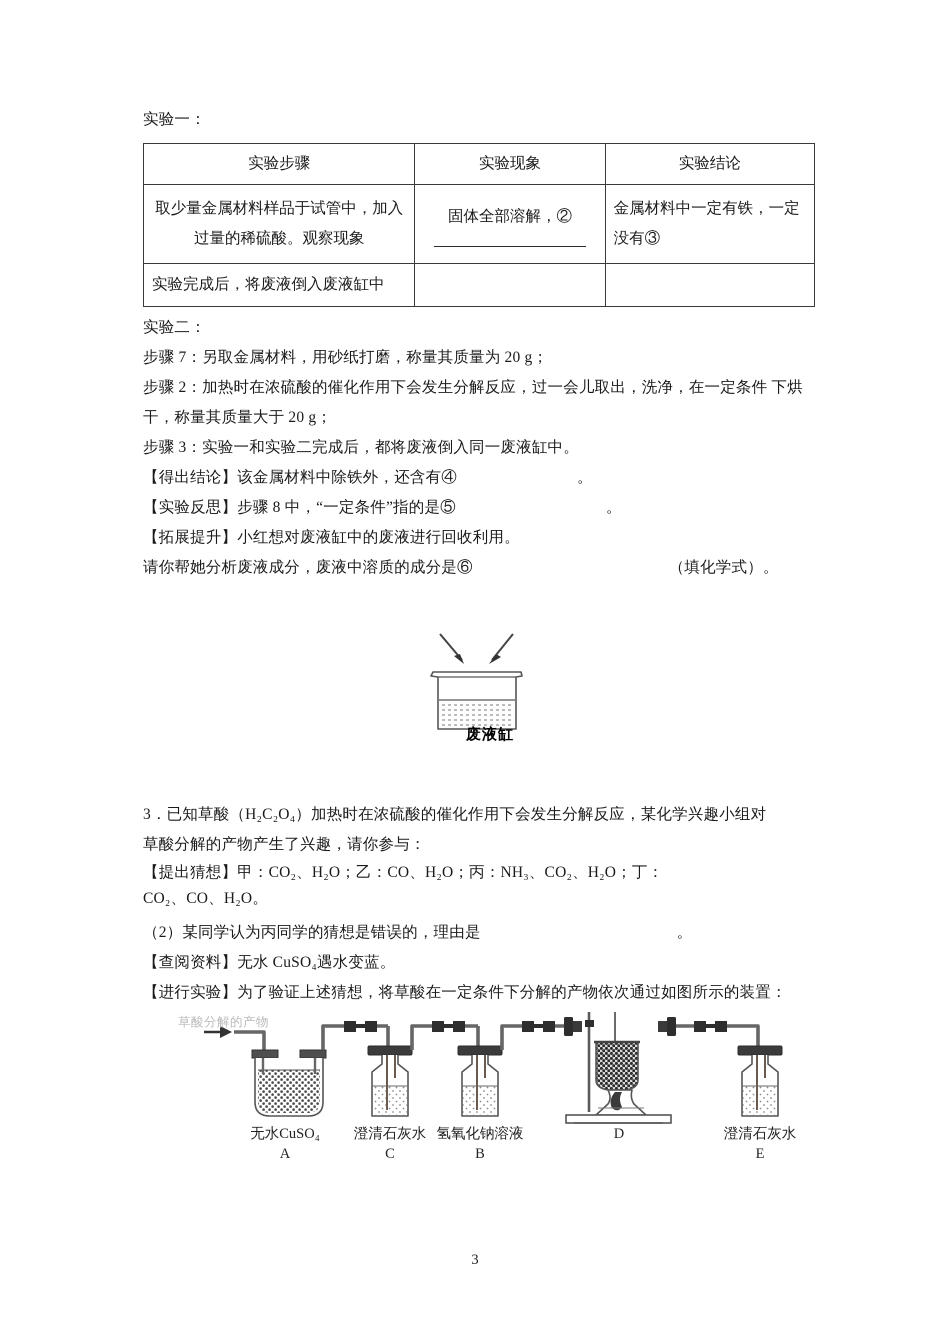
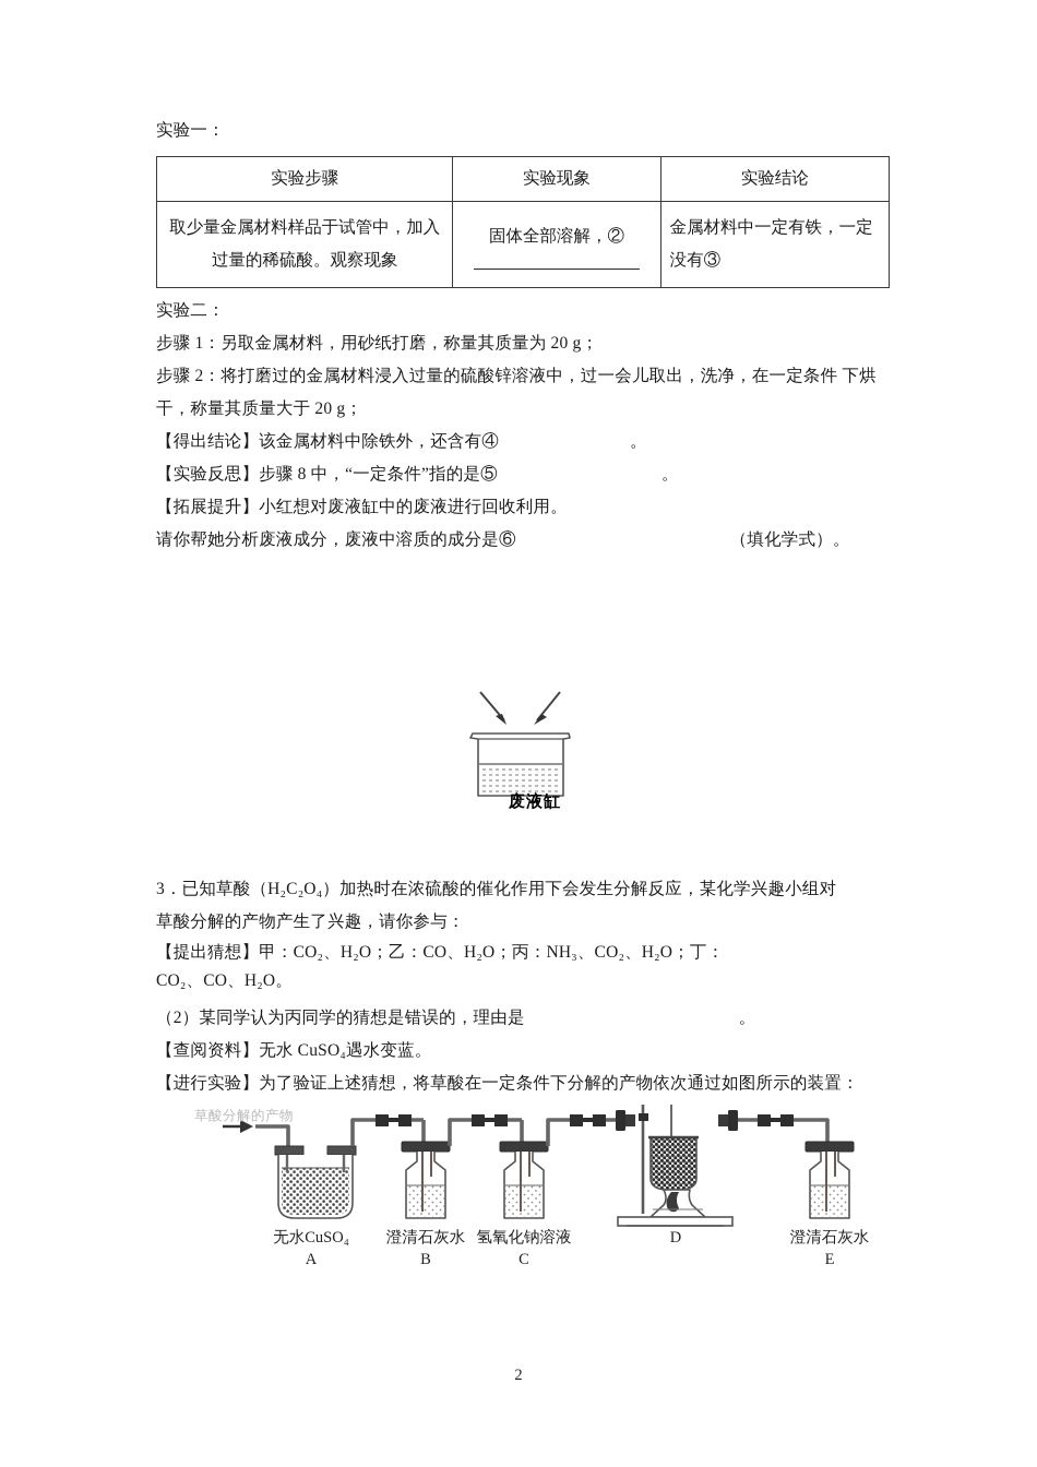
  实验一：
  实验步骤	实验现象	实验结论
  取少量金属材料样品于试管中，加入过量的稀硫酸。观察现象	固体全部溶解，②	金属材料中一定有铁，一定没有③
- 实验完成后，将废液倒入废液缸中
  实验二：
- 步骤 7：另取金属材料，用砂纸打磨，称量其质量为 20 g；
+ 步骤 1：另取金属材料，用砂纸打磨，称量其质量为 20 g；
- 步骤 2：加热时在浓硫酸的催化作用下会发生分解反应，过一会儿取出，洗净，在一定条件 下烘干，称量其质量大于 20 g；
+ 步骤 2：将打磨过的金属材料浸入过量的硫酸锌溶液中，过一会儿取出，洗净，在一定条件 下烘干，称量其质量大于 20 g；
- 步骤 3：实验一和实验二完成后，都将废液倒入同一废液缸中。
  【得出结论】该金属材料中除铁外，还含有④ 。
  【实验反思】步骤 8 中，“一定条件”指的是⑤ 。
  【拓展提升】小红想对废液缸中的废液进行回收利用。
  请你帮她分析废液成分，废液中溶质的成分是⑥ （填化学式）。
  废液缸
  3．已知草酸（H₂C₂O₄）加热时在浓硫酸的催化作用下会发生分解反应，某化学兴趣小组对
  草酸分解的产物产生了兴趣，请你参与：
  【提出猜想】甲：CO₂、H₂O；乙：CO、H₂O；丙：NH₃、CO₂、H₂O；丁：
  CO₂、CO、H₂O。
  （2）某同学认为丙同学的猜想是错误的，理由是 。
  【查阅资料】无水 CuSO₄遇水变蓝。
  【进行实验】为了验证上述猜想，将草酸在一定条件下分解的产物依次通过如图所示的装置：
  草酸分解的产物
  无水CuSO₄
  A
  澄清石灰水
- C
+ B
  氢氧化钠溶液
- B
+ C
  D
  澄清石灰水
  E
- 3
+ 2
